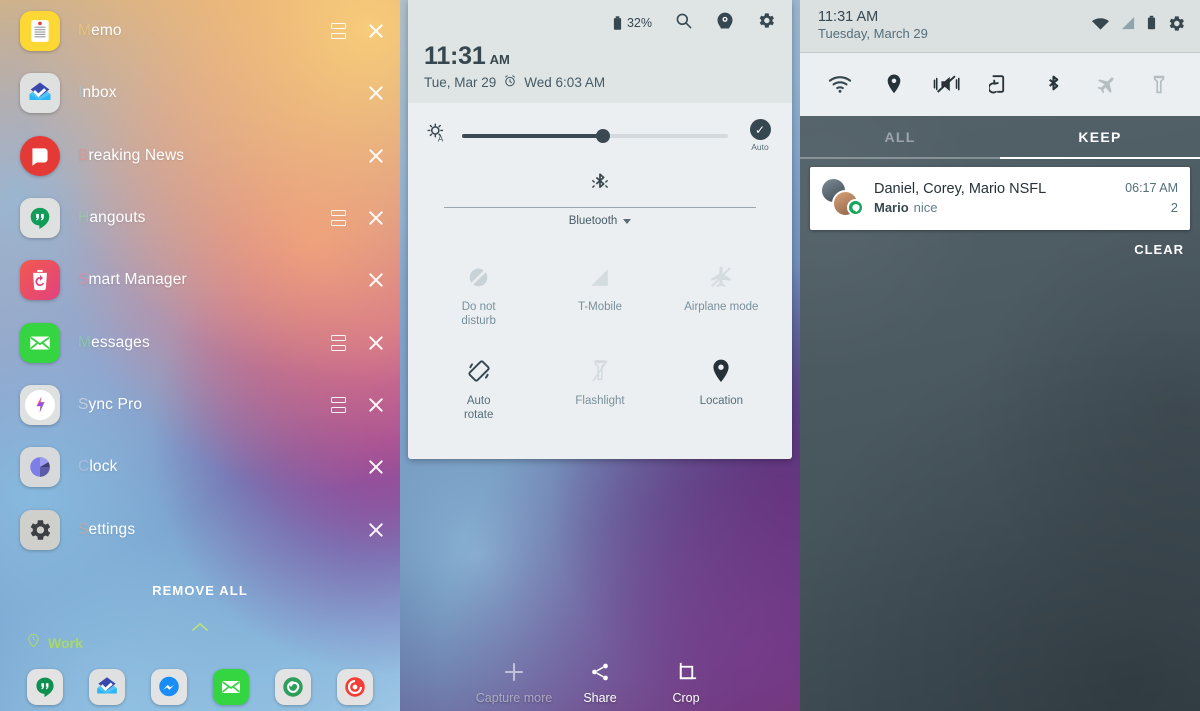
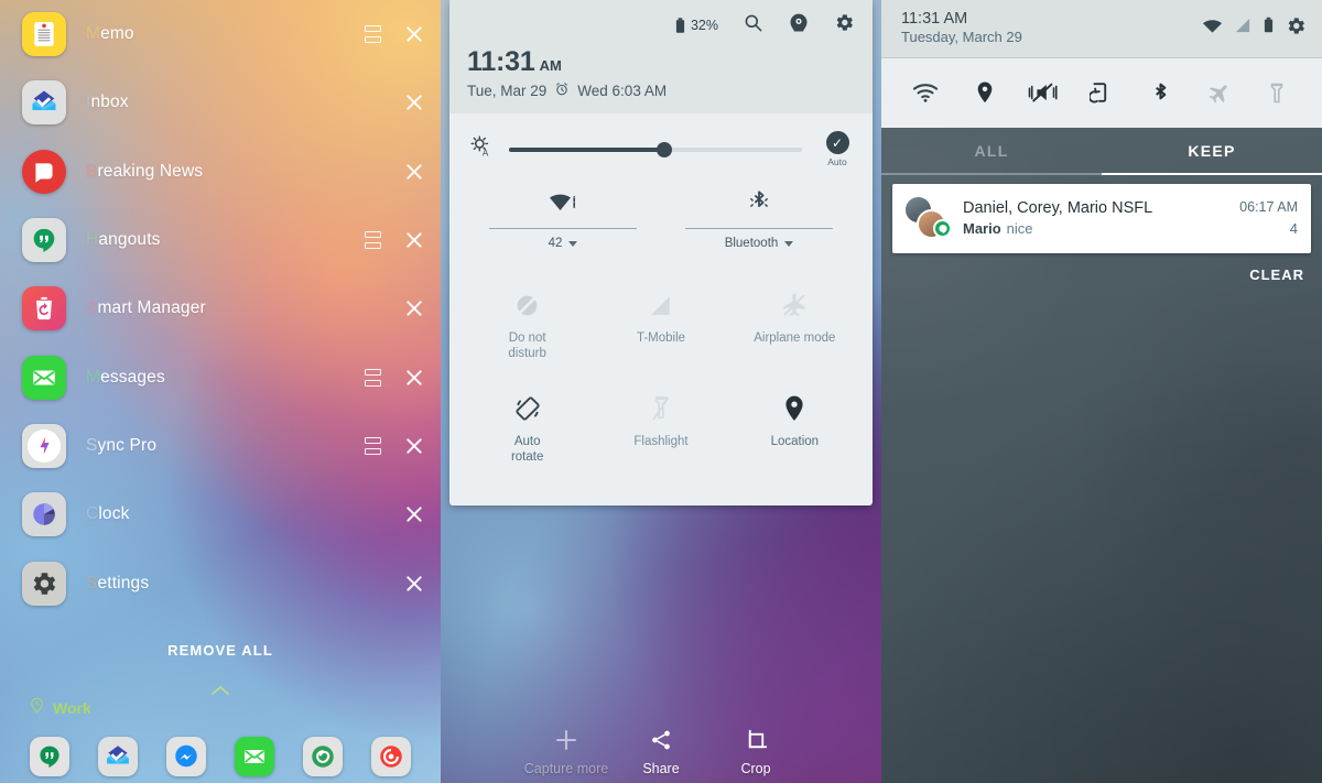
  Memo
  Inbox
  Breaking News
  Hangouts
  Smart Manager
  Messages
  Sync Pro
  Clock
  Settings
  REMOVE ALL
  Work
  32%
  11:31 AM
  Tue, Mar 29
  Wed 6:03 AM
  A
  ✓
  Auto
+ 42
  Bluetooth
  Do not
  disturb
  T-Mobile
  Airplane mode
  Auto
  rotate
  Flashlight
  Location
  Capture more
  Share
  Crop
  11:31 AM
  Tuesday, March 29
  ALL
  KEEP
  Daniel, Corey, Mario NSFL
  Mario nice
  06:17 AM
- 2
+ 4
  CLEAR
